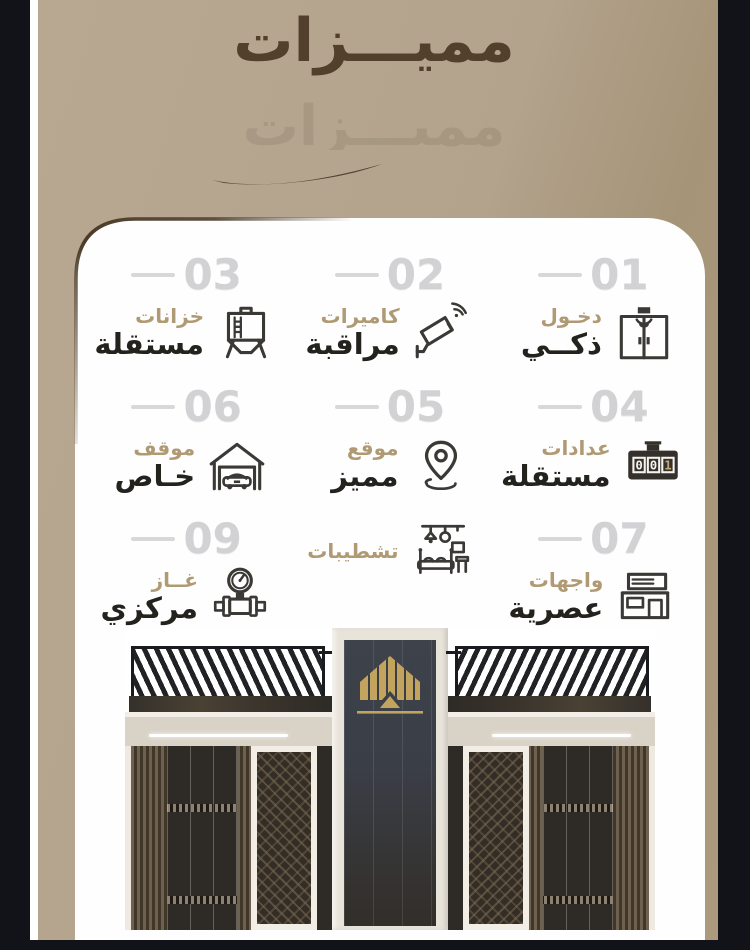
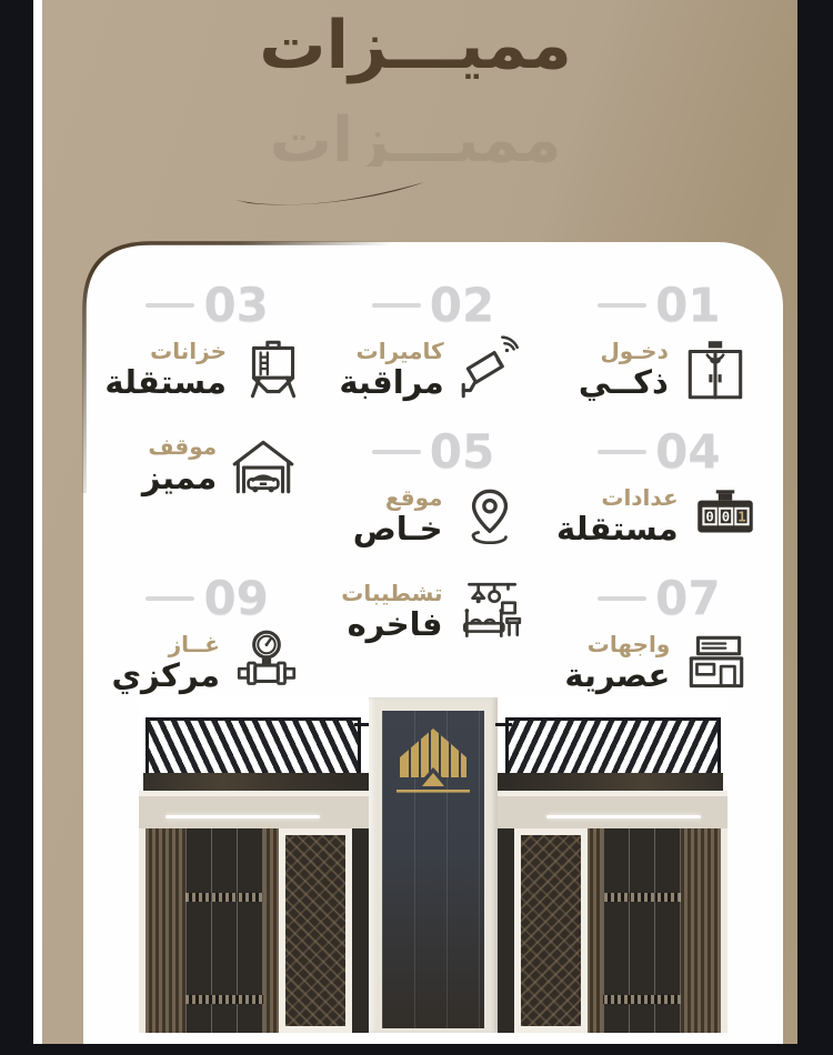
  مميـــزات
  01
  دخـول
  ذكــي
  02
  كاميرات
  مراقبة
  03
  خزانات
  مستقلة
  04
  0
  0
  1
  عدادات
  مستقلة
  05
  موقع
- مميز
+ خـاص
- 06
  موقف
- خـاص
+ مميز
  07
  واجهات
  عصرية
  تشطيبات
+ فاخره
  09
  غــاز
  مركزي
